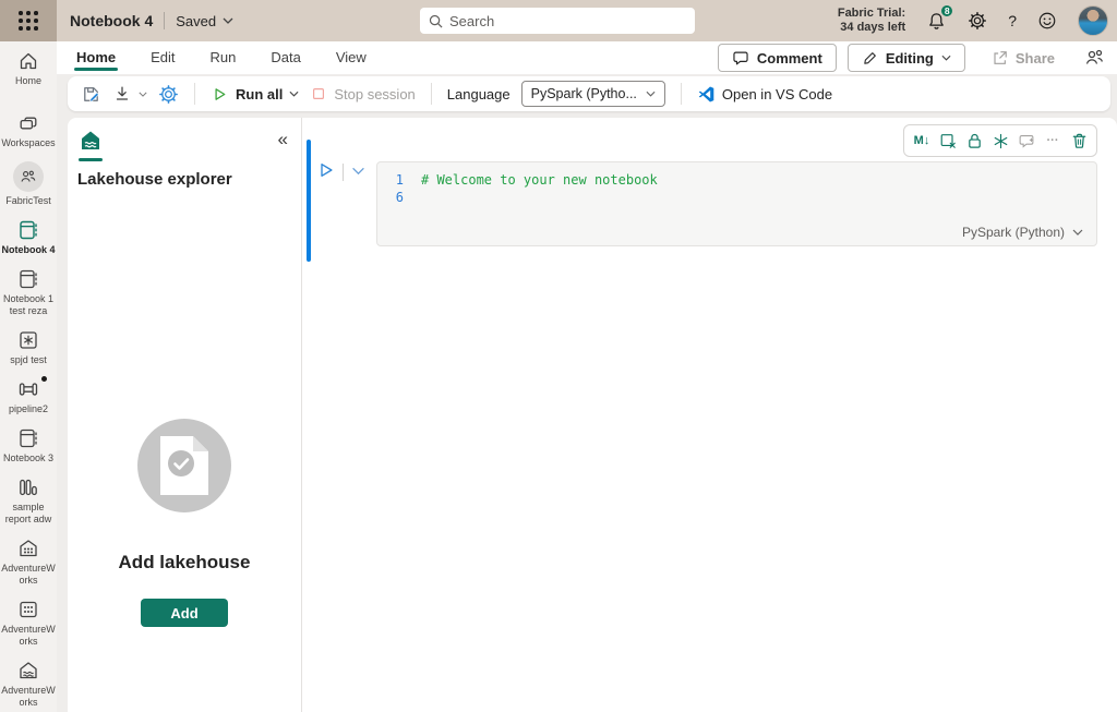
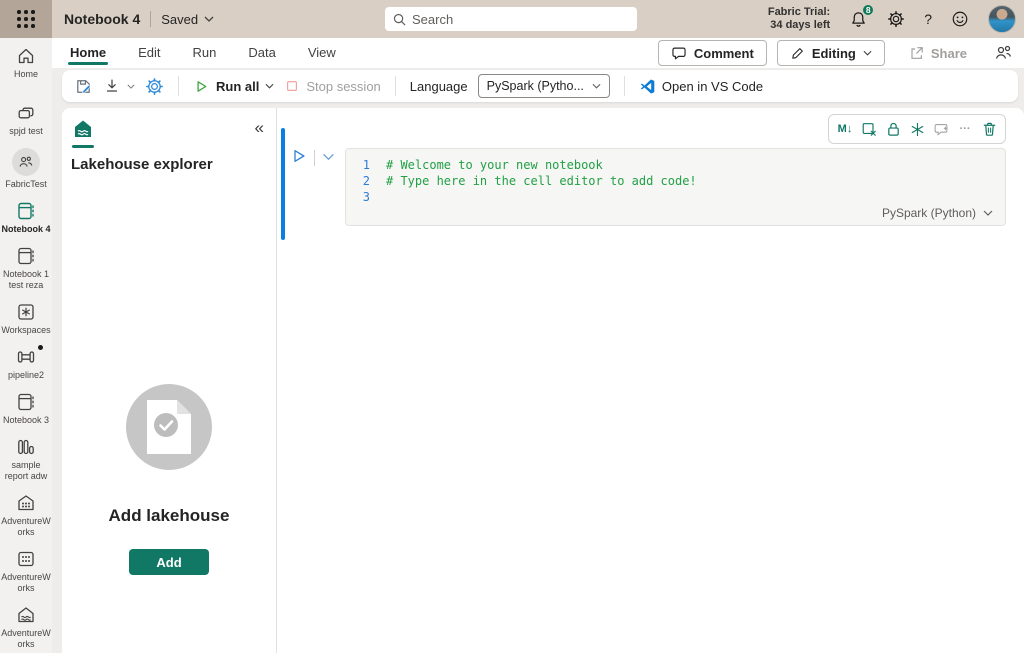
  Notebook 4
  Saved
  Search
  Fabric Trial:
  34 days left
  8
  ?
  Home
- Workspaces
+ spjd test
  FabricTest
  Notebook 4
  Notebook 1 test reza
- spjd test
+ Workspaces
  pipeline2
  Notebook 3
  sample report adw
  AdventureWorks
  AdventureWorks
  AdventureWorks
  Home
  Edit
  Run
  Data
  View
  Comment
  Editing
  Share
  Run all
  Stop session
  Language
  PySpark (Pytho...
  Open in VS Code
  «
  Lakehouse explorer
  Add lakehouse
  Add
  M↓
  ···
  1
  # Welcome to your new notebook
+ 2
+ # Type here in the cell editor to add code!
- 6
+ 3
  PySpark (Python)
